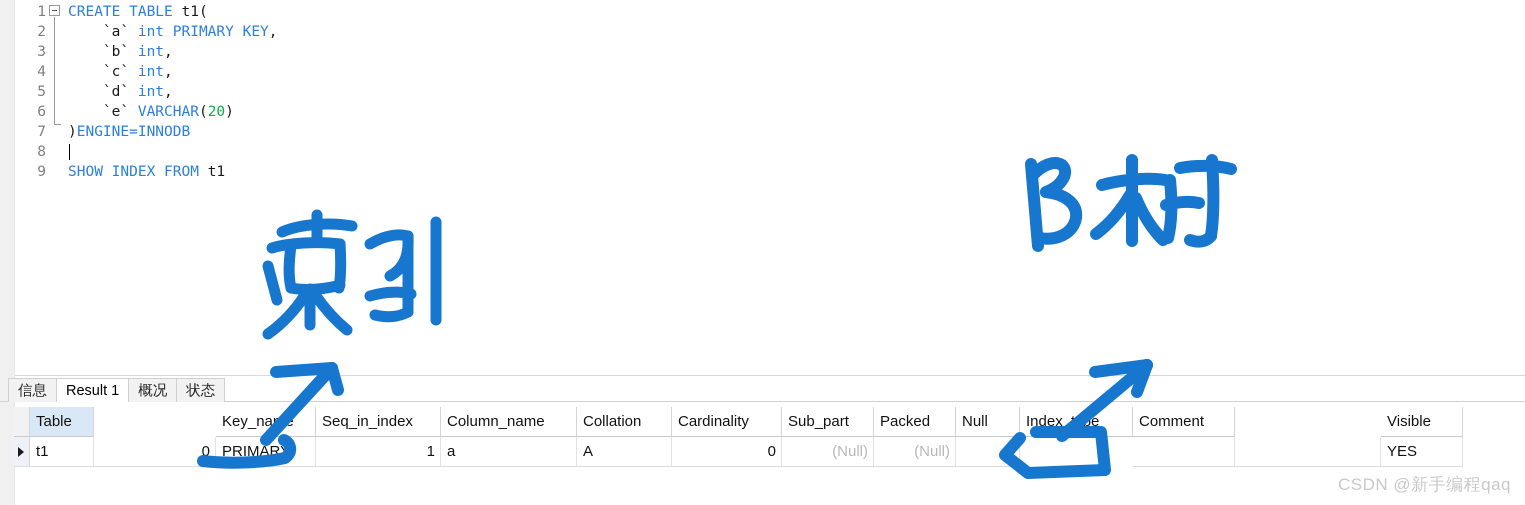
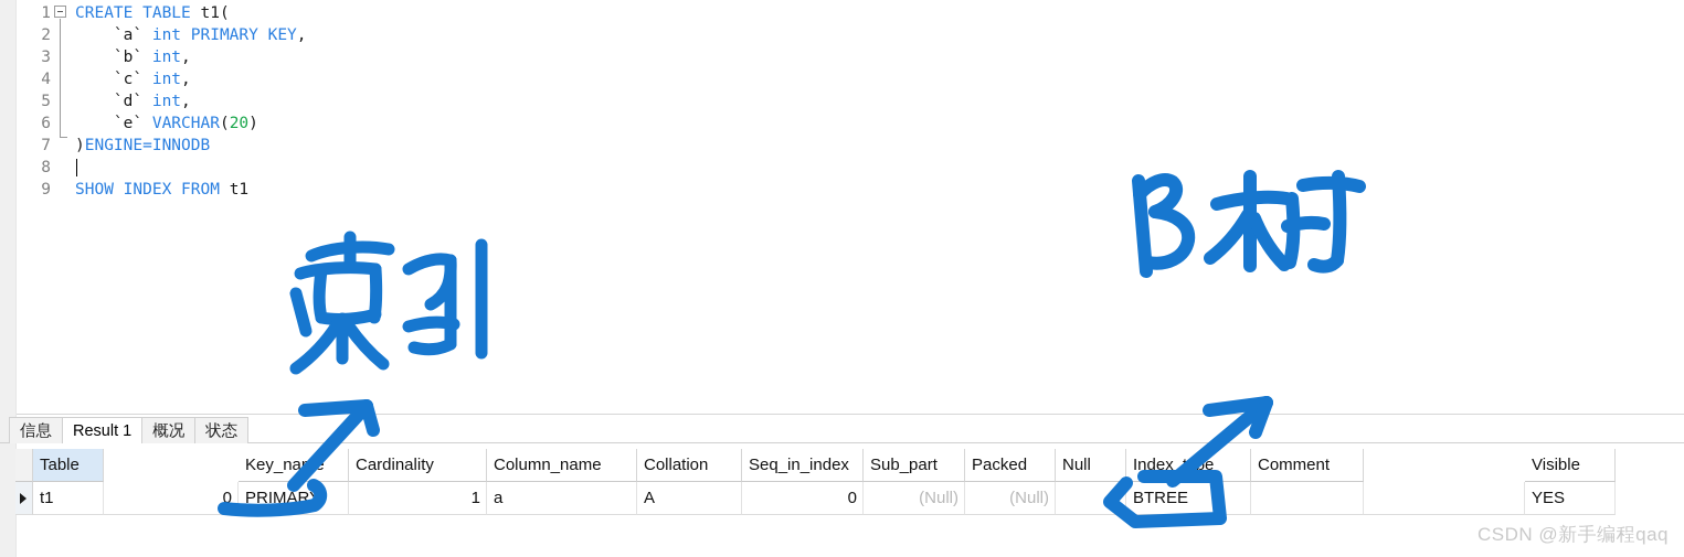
  1
  CREATE TABLE t1(
  2
  `a` int PRIMARY KEY,
  3
  `b` int,
  4
  `c` int,
  5
  `d` int,
  6
  `e` VARCHAR(20)
  7
  )ENGINE=INNODB
  8
  9
  SHOW INDEX FROM t1
  信息
  Result 1
  概况
  状态
  Table
  Key_na
- Seq_in_index
+ Cardinality
  Column_name
  Collation
- Cardinality
+ Seq_in_index
  Sub_part
  Packed
  Null
  Index_e
  Comment
  Visible
  t1
  0
  PRIMAR
  1
  a
  A
  0
  (Null)
  (Null)
+ BTREE
  YES
  CSDN @新手编程qaq
